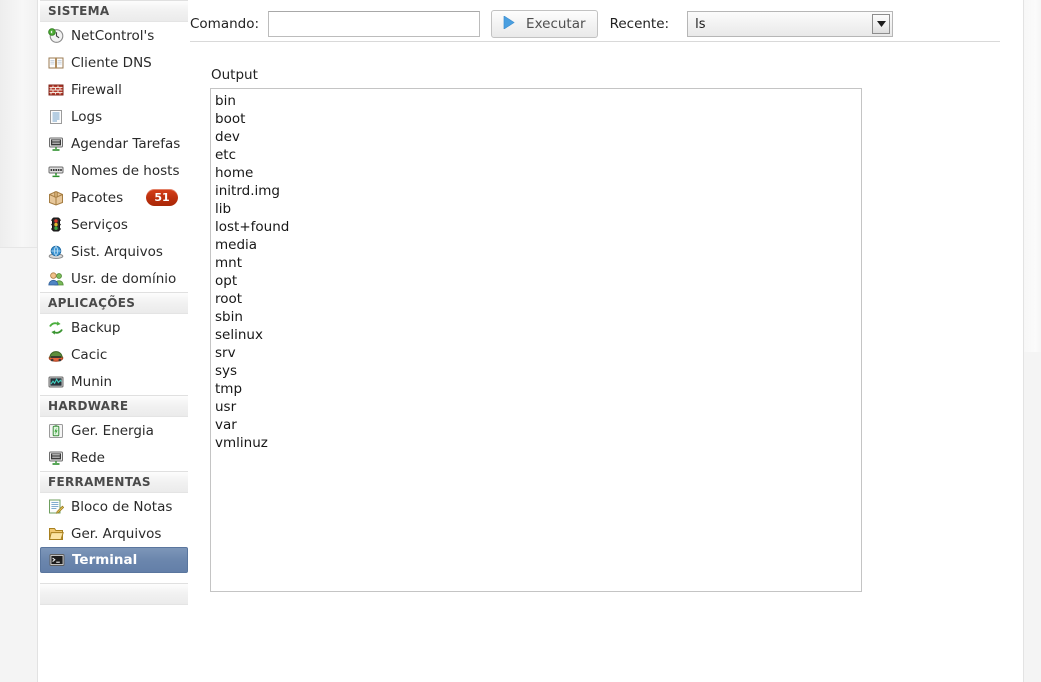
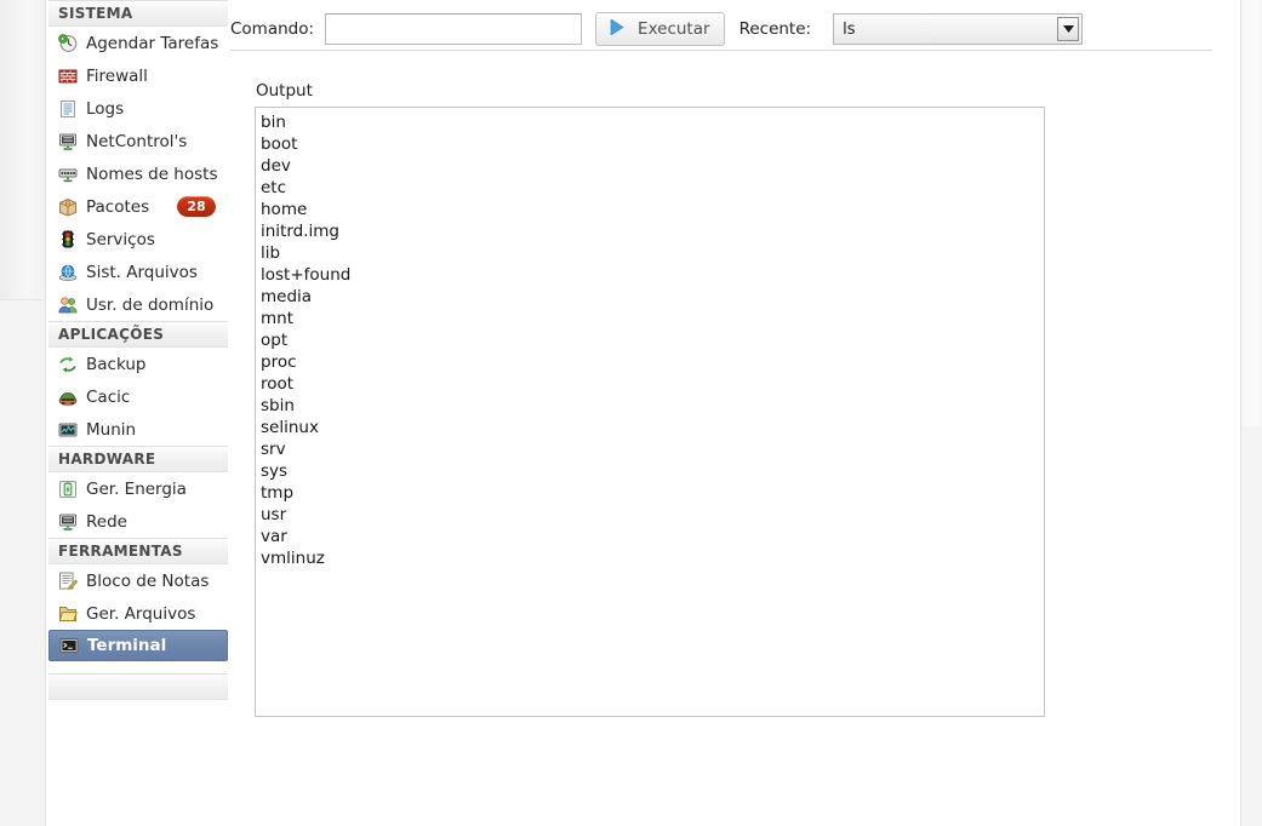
  SISTEMA
- NetControl's
+ Agendar Tarefas
- Cliente DNS
  Firewall
  Logs
- Agendar Tarefas
+ NetControl's
  Nomes de hosts
  Pacotes
- 51
+ 28
  Serviços
  Sist. Arquivos
  Usr. de domínio
  APLICAÇÕES
  Backup
  Cacic
  Munin
  HARDWARE
  Ger. Energia
  Rede
  FERRAMENTAS
  Bloco de Notas
  Ger. Arquivos
  Terminal
  Comando:
  Executar
  Recente:
  ls
  Output
  bin
  boot
  dev
  etc
  home
  initrd.img
  lib
  lost+found
  media
  mnt
  opt
+ proc
  root
  sbin
  selinux
  srv
  sys
  tmp
  usr
  var
  vmlinuz
